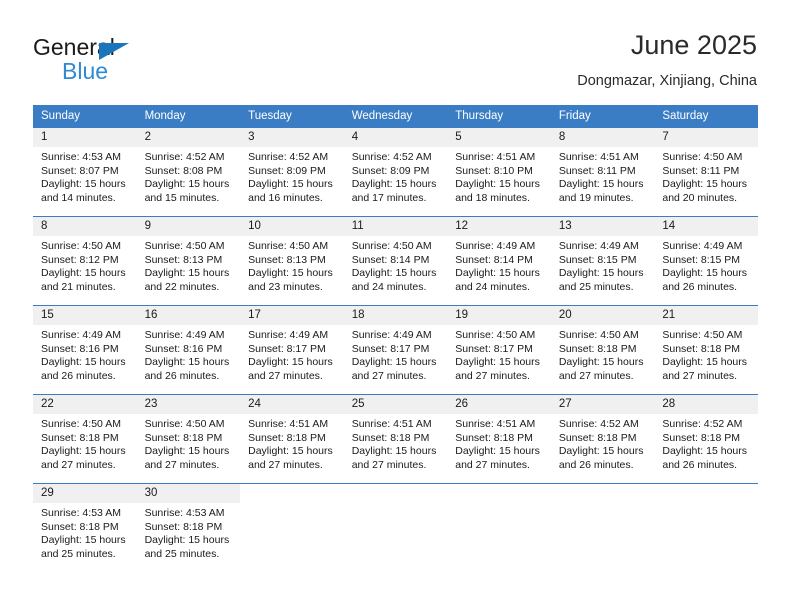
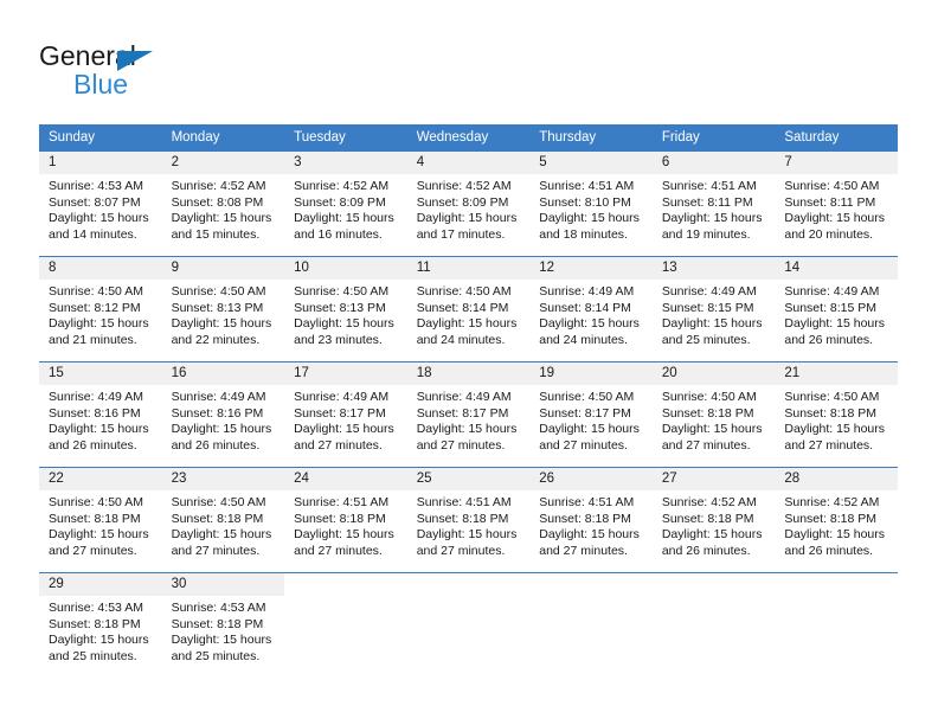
  General
  Blue
- June 2025
- Dongmazar, Xinjiang, China
  Sunday	Monday	Tuesday	Wednesday	Thursday	Friday	Saturday
- 1 Sunrise: 4:53 AM Sunset: 8:07 PM Daylight: 15 hours and 14 minutes.	2 Sunrise: 4:52 AM Sunset: 8:08 PM Daylight: 15 hours and 15 minutes.	3 Sunrise: 4:52 AM Sunset: 8:09 PM Daylight: 15 hours and 16 minutes.	4 Sunrise: 4:52 AM Sunset: 8:09 PM Daylight: 15 hours and 17 minutes.	5 Sunrise: 4:51 AM Sunset: 8:10 PM Daylight: 15 hours and 18 minutes.	8 Sunrise: 4:51 AM Sunset: 8:11 PM Daylight: 15 hours and 19 minutes.	7 Sunrise: 4:50 AM Sunset: 8:11 PM Daylight: 15 hours and 20 minutes.
+ 1 Sunrise: 4:53 AM Sunset: 8:07 PM Daylight: 15 hours and 14 minutes.	2 Sunrise: 4:52 AM Sunset: 8:08 PM Daylight: 15 hours and 15 minutes.	3 Sunrise: 4:52 AM Sunset: 8:09 PM Daylight: 15 hours and 16 minutes.	4 Sunrise: 4:52 AM Sunset: 8:09 PM Daylight: 15 hours and 17 minutes.	5 Sunrise: 4:51 AM Sunset: 8:10 PM Daylight: 15 hours and 18 minutes.	6 Sunrise: 4:51 AM Sunset: 8:11 PM Daylight: 15 hours and 19 minutes.	7 Sunrise: 4:50 AM Sunset: 8:11 PM Daylight: 15 hours and 20 minutes.
  8 Sunrise: 4:50 AM Sunset: 8:12 PM Daylight: 15 hours and 21 minutes.	9 Sunrise: 4:50 AM Sunset: 8:13 PM Daylight: 15 hours and 22 minutes.	10 Sunrise: 4:50 AM Sunset: 8:13 PM Daylight: 15 hours and 23 minutes.	11 Sunrise: 4:50 AM Sunset: 8:14 PM Daylight: 15 hours and 24 minutes.	12 Sunrise: 4:49 AM Sunset: 8:14 PM Daylight: 15 hours and 24 minutes.	13 Sunrise: 4:49 AM Sunset: 8:15 PM Daylight: 15 hours and 25 minutes.	14 Sunrise: 4:49 AM Sunset: 8:15 PM Daylight: 15 hours and 26 minutes.
  15 Sunrise: 4:49 AM Sunset: 8:16 PM Daylight: 15 hours and 26 minutes.	16 Sunrise: 4:49 AM Sunset: 8:16 PM Daylight: 15 hours and 26 minutes.	17 Sunrise: 4:49 AM Sunset: 8:17 PM Daylight: 15 hours and 27 minutes.	18 Sunrise: 4:49 AM Sunset: 8:17 PM Daylight: 15 hours and 27 minutes.	19 Sunrise: 4:50 AM Sunset: 8:17 PM Daylight: 15 hours and 27 minutes.	20 Sunrise: 4:50 AM Sunset: 8:18 PM Daylight: 15 hours and 27 minutes.	21 Sunrise: 4:50 AM Sunset: 8:18 PM Daylight: 15 hours and 27 minutes.
  22 Sunrise: 4:50 AM Sunset: 8:18 PM Daylight: 15 hours and 27 minutes.	23 Sunrise: 4:50 AM Sunset: 8:18 PM Daylight: 15 hours and 27 minutes.	24 Sunrise: 4:51 AM Sunset: 8:18 PM Daylight: 15 hours and 27 minutes.	25 Sunrise: 4:51 AM Sunset: 8:18 PM Daylight: 15 hours and 27 minutes.	26 Sunrise: 4:51 AM Sunset: 8:18 PM Daylight: 15 hours and 27 minutes.	27 Sunrise: 4:52 AM Sunset: 8:18 PM Daylight: 15 hours and 26 minutes.	28 Sunrise: 4:52 AM Sunset: 8:18 PM Daylight: 15 hours and 26 minutes.
  29 Sunrise: 4:53 AM Sunset: 8:18 PM Daylight: 15 hours and 25 minutes.	30 Sunrise: 4:53 AM Sunset: 8:18 PM Daylight: 15 hours and 25 minutes.
